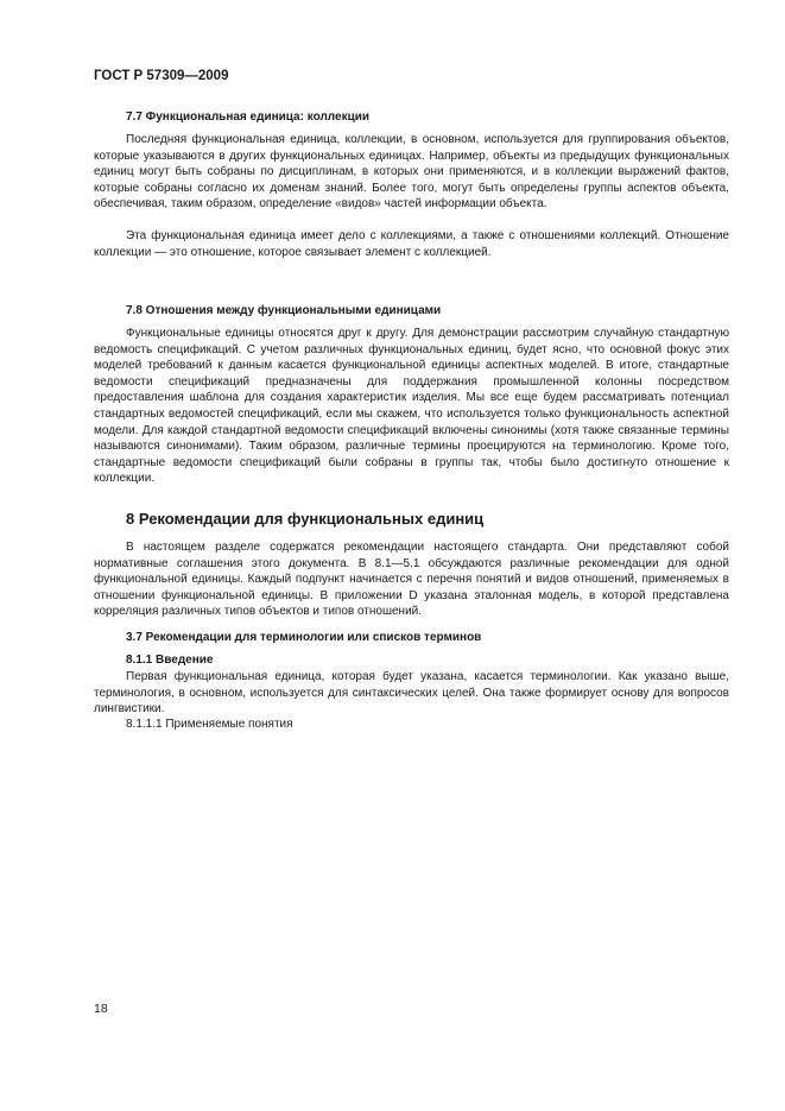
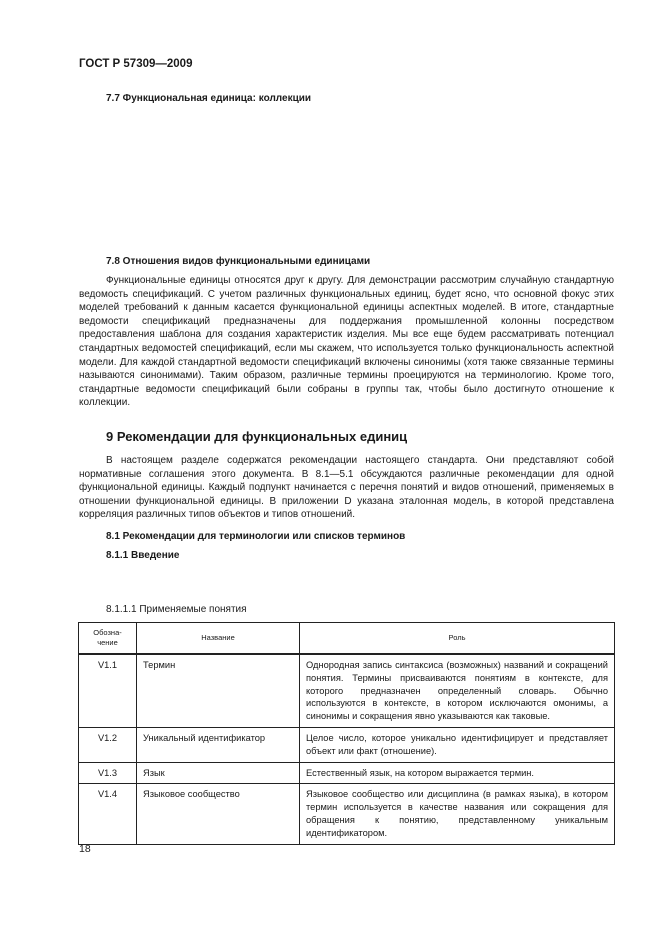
  ГОСТ Р 57309—2009
  7.7 Функциональная единица: коллекции
- Последняя функциональная единица, коллекции, в основном, используется для группирования объектов, которые указываются в других функциональных единицах. Например, объекты из предыдущих функциональных единиц могут быть собраны по дисциплинам, в которых они применяются, и в коллекции выражений фактов, которые собраны согласно их доменам знаний. Более того, могут быть определены группы аспектов объекта, обеспечивая, таким образом, определение «видов» частей информации объекта.
- Эта функциональная единица имеет дело с коллекциями, а также с отношениями коллекций. Отношение коллекции — это отношение, которое связывает элемент с коллекцией.
- 7.8 Отношения между функциональными единицами
+ 7.8 Отношения видов функциональными единицами
  Функциональные единицы относятся друг к другу. Для демонстрации рассмотрим случайную стандартную ведомость спецификаций. С учетом различных функциональных единиц, будет ясно, что основной фокус этих моделей требований к данным касается функциональной единицы аспектных моделей. В итоге, стандартные ведомости спецификаций предназначены для поддержания промышленной колонны посредством предоставления шаблона для создания характеристик изделия. Мы все еще будем рассматривать потенциал стандартных ведомостей спецификаций, если мы скажем, что используется только функциональность аспектной модели. Для каждой стандартной ведомости спецификаций включены синонимы (хотя также связанные термины называются синонимами). Таким образом, различные термины проецируются на терминологию. Кроме того, стандартные ведомости спецификаций были собраны в группы так, чтобы было достигнуто отношение к коллекции.
- 8 Рекомендации для функциональных единиц
+ 9 Рекомендации для функциональных единиц
  В настоящем разделе содержатся рекомендации настоящего стандарта. Они представляют собой нормативные соглашения этого документа. В 8.1—5.1 обсуждаются различные рекомендации для одной функциональной единицы. Каждый подпункт начинается с перечня понятий и видов отношений, применяемых в отношении функциональной единицы. В приложении D указана эталонная модель, в которой представлена корреляция различных типов объектов и типов отношений.
- 3.7 Рекомендации для терминологии или списков терминов
+ 8.1 Рекомендации для терминологии или списков терминов
  8.1.1 Введение
- Первая функциональная единица, которая будет указана, касается терминологии. Как указано выше, терминология, в основном, используется для синтаксических целей. Она также формирует основу для вопросов лингвистики.
  8.1.1.1 Применяемые понятия
+ Обозна-чение	Название	Роль
+ V1.1	Термин	Однородная запись синтаксиса (возможных) названий и сокращений понятия. Термины присваиваются понятиям в контексте, для которого предназначен определенный словарь. Обычно используются в контексте, в котором исключаются омонимы, а синонимы и сокращения явно указываются как таковые.
+ V1.2	Уникальный идентификатор	Целое число, которое уникально идентифицирует и представляет объект или факт (отношение).
+ V1.3	Язык	Естественный язык, на котором выражается термин.
+ V1.4	Языковое сообщество	Языковое сообщество или дисциплина (в рамках языка), в котором термин используется в качестве названия или сокращения для обращения к понятию, представленному уникальным идентификатором.
  18
